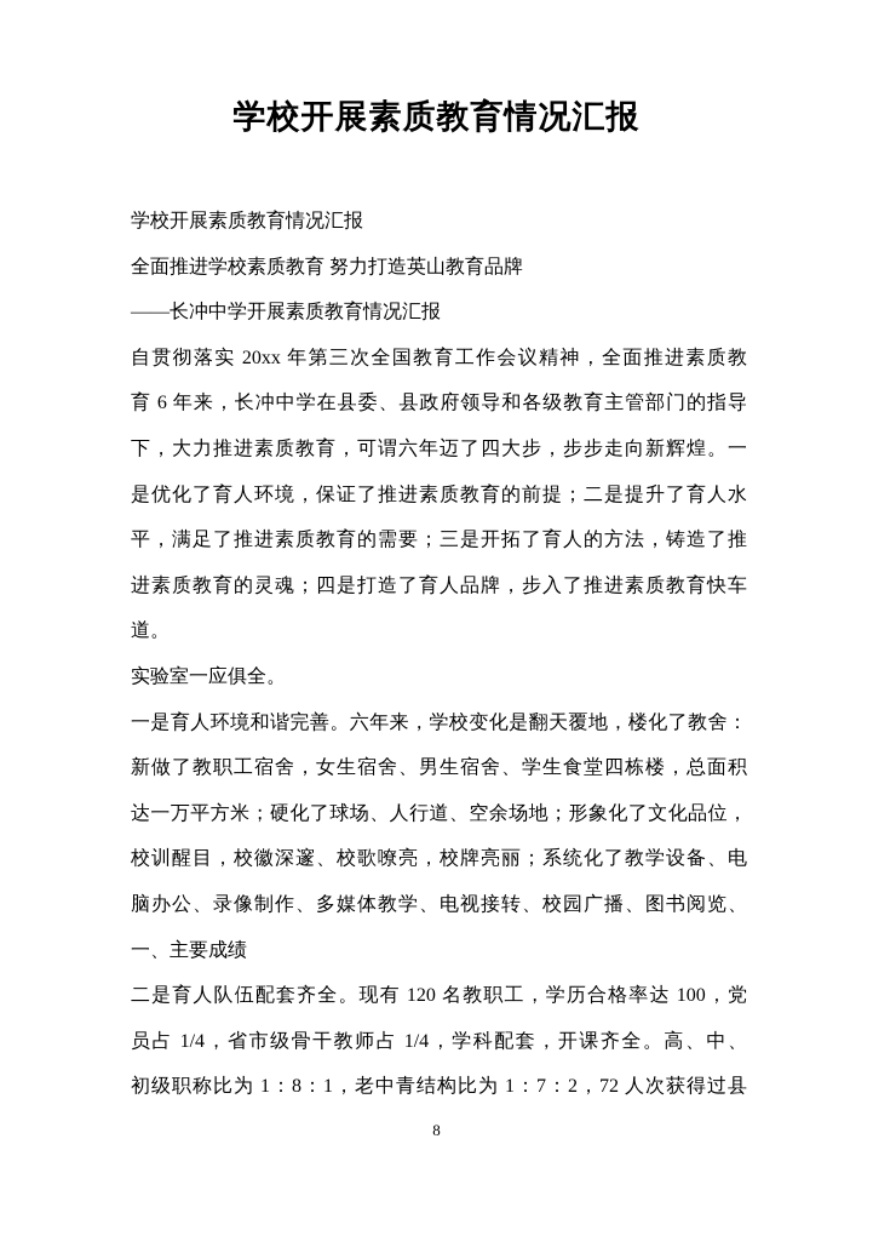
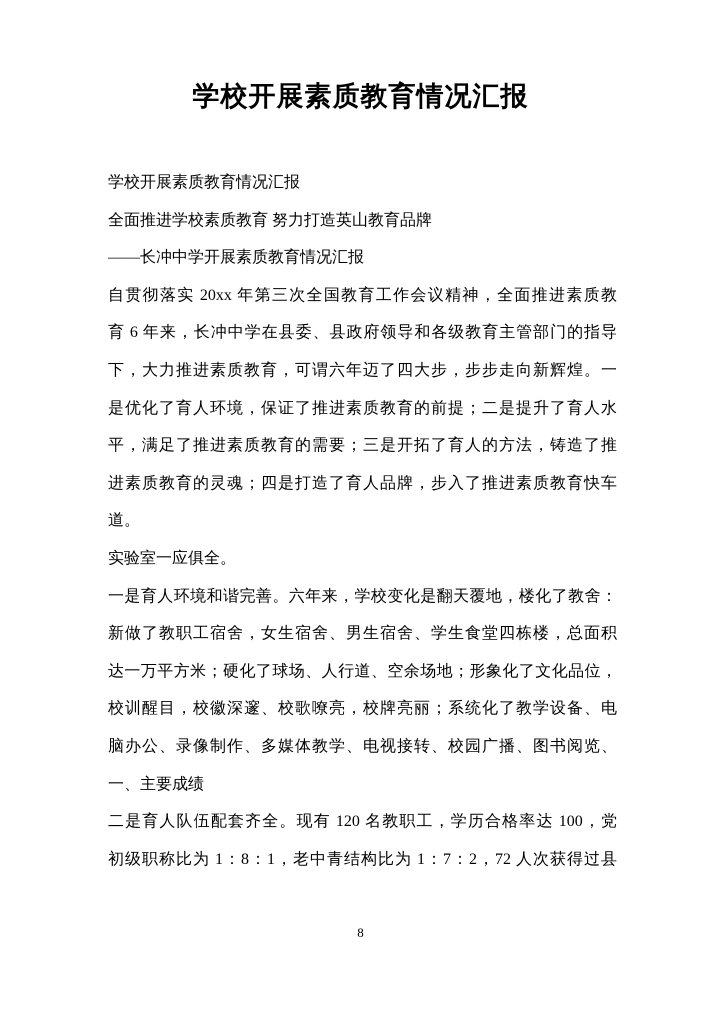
  学校开展素质教育情况汇报
  学校开展素质教育情况汇报
  全面推进学校素质教育 努力打造英山教育品牌
  ——长冲中学开展素质教育情况汇报
  自贯彻落实 20xx 年第三次全国教育工作会议精神，全面推进素质教
  育 6 年来，长冲中学在县委、县政府领导和各级教育主管部门的指导
  下，大力推进素质教育，可谓六年迈了四大步，步步走向新辉煌。一
  是优化了育人环境，保证了推进素质教育的前提；二是提升了育人水
  平，满足了推进素质教育的需要；三是开拓了育人的方法，铸造了推
  进素质教育的灵魂；四是打造了育人品牌，步入了推进素质教育快车
  道。
  实验室一应俱全。
  一是育人环境和谐完善。六年来，学校变化是翻天覆地，楼化了教舍：
  新做了教职工宿舍，女生宿舍、男生宿舍、学生食堂四栋楼，总面积
  达一万平方米；硬化了球场、人行道、空余场地；形象化了文化品位，
  校训醒目，校徽深邃、校歌嘹亮，校牌亮丽；系统化了教学设备、电
  脑办公、录像制作、多媒体教学、电视接转、校园广播、图书阅览、
  一、主要成绩
  二是育人队伍配套齐全。现有 120 名教职工，学历合格率达 100，党
- 员占 1/4，省市级骨干教师占 1/4，学科配套，开课齐全。高、中、
  初级职称比为 1：8：1，老中青结构比为 1：7：2，72 人次获得过县
  8
